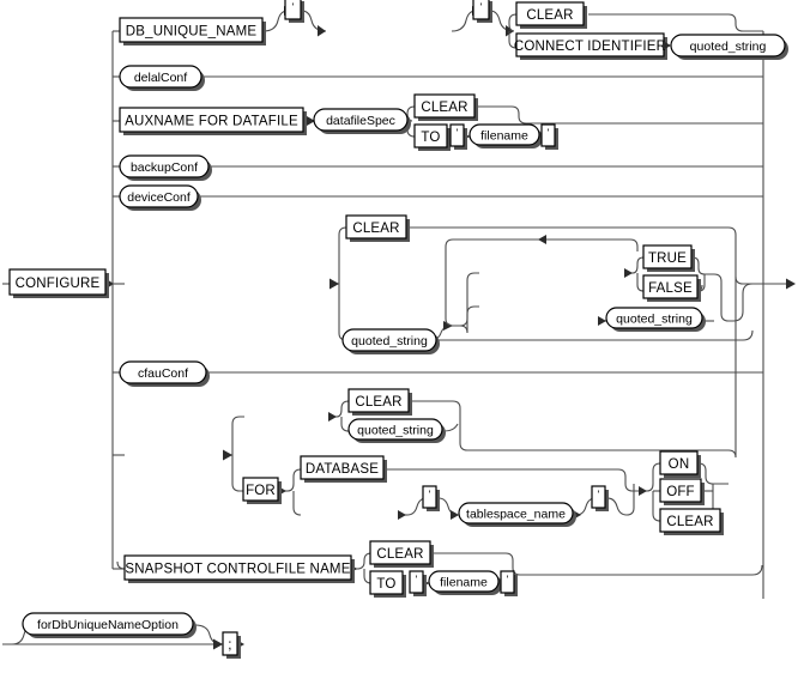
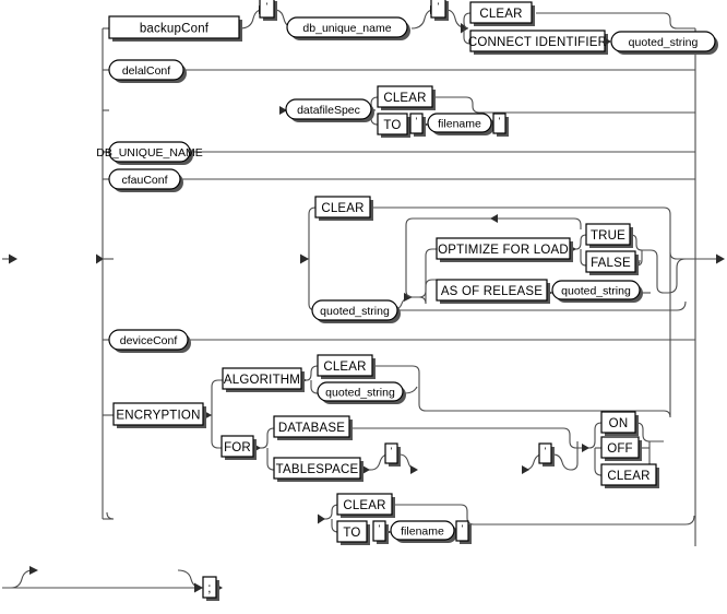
- CONFIGURE
- DB_UNIQUE_NAME
+ backupConf
  '
+ db_unique_name
  '
  CLEAR
  CONNECT IDENTIFIER
  quoted_string
  delalConf
- AUXNAME FOR DATAFILE
  datafileSpec
  CLEAR
  TO
  '
  filename
  '
- backupConf
+ DB_UNIQUE_NAME
- deviceConf
+ cfauConf
  CLEAR
  quoted_string
+ OPTIMIZE FOR LOAD
  TRUE
  FALSE
+ AS OF RELEASE
  quoted_string
- cfauConf
+ deviceConf
+ ENCRYPTION
+ ALGORITHM
  CLEAR
  quoted_string
  FOR
  DATABASE
+ TABLESPACE
  '
- tablespace_name
  '
  ON
  OFF
  CLEAR
- SNAPSHOT CONTROLFILE NAME
  CLEAR
  TO
  '
  filename
  '
- forDbUniqueNameOption
  ;
